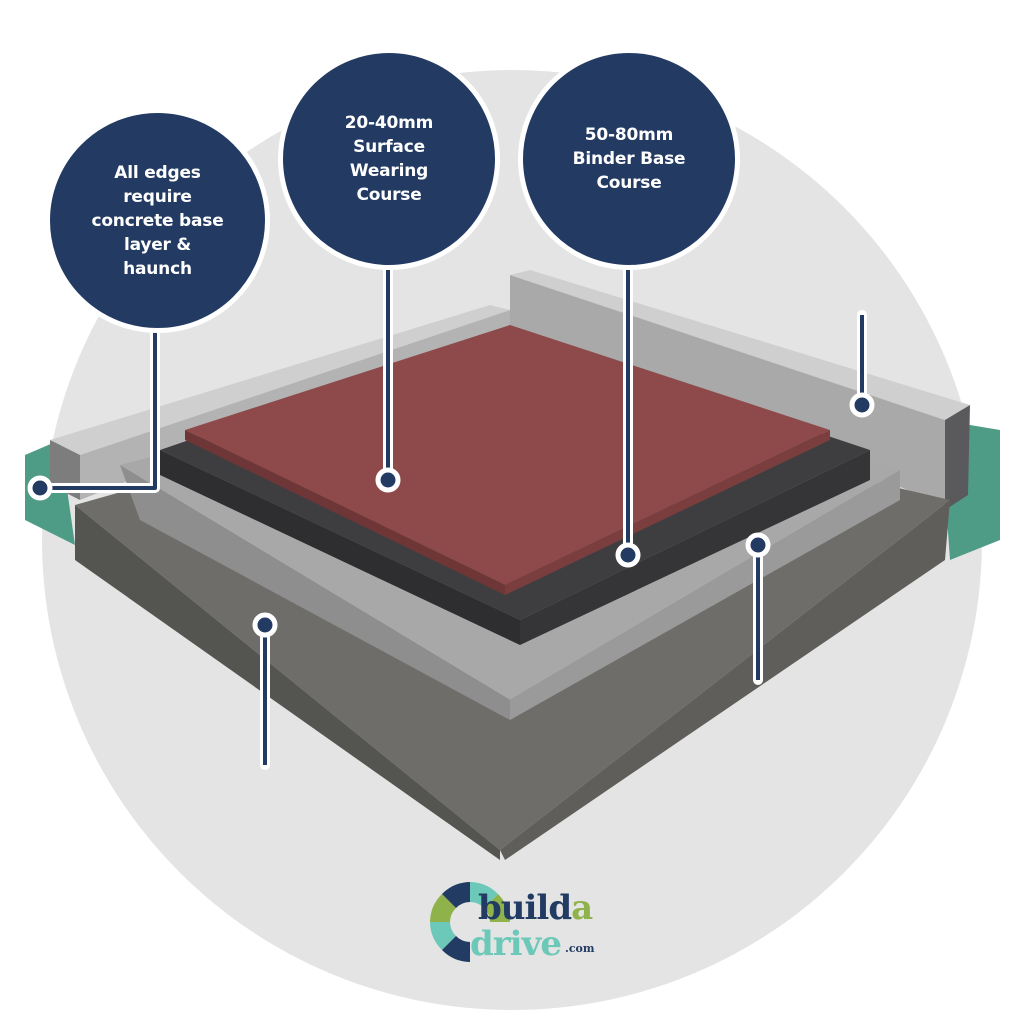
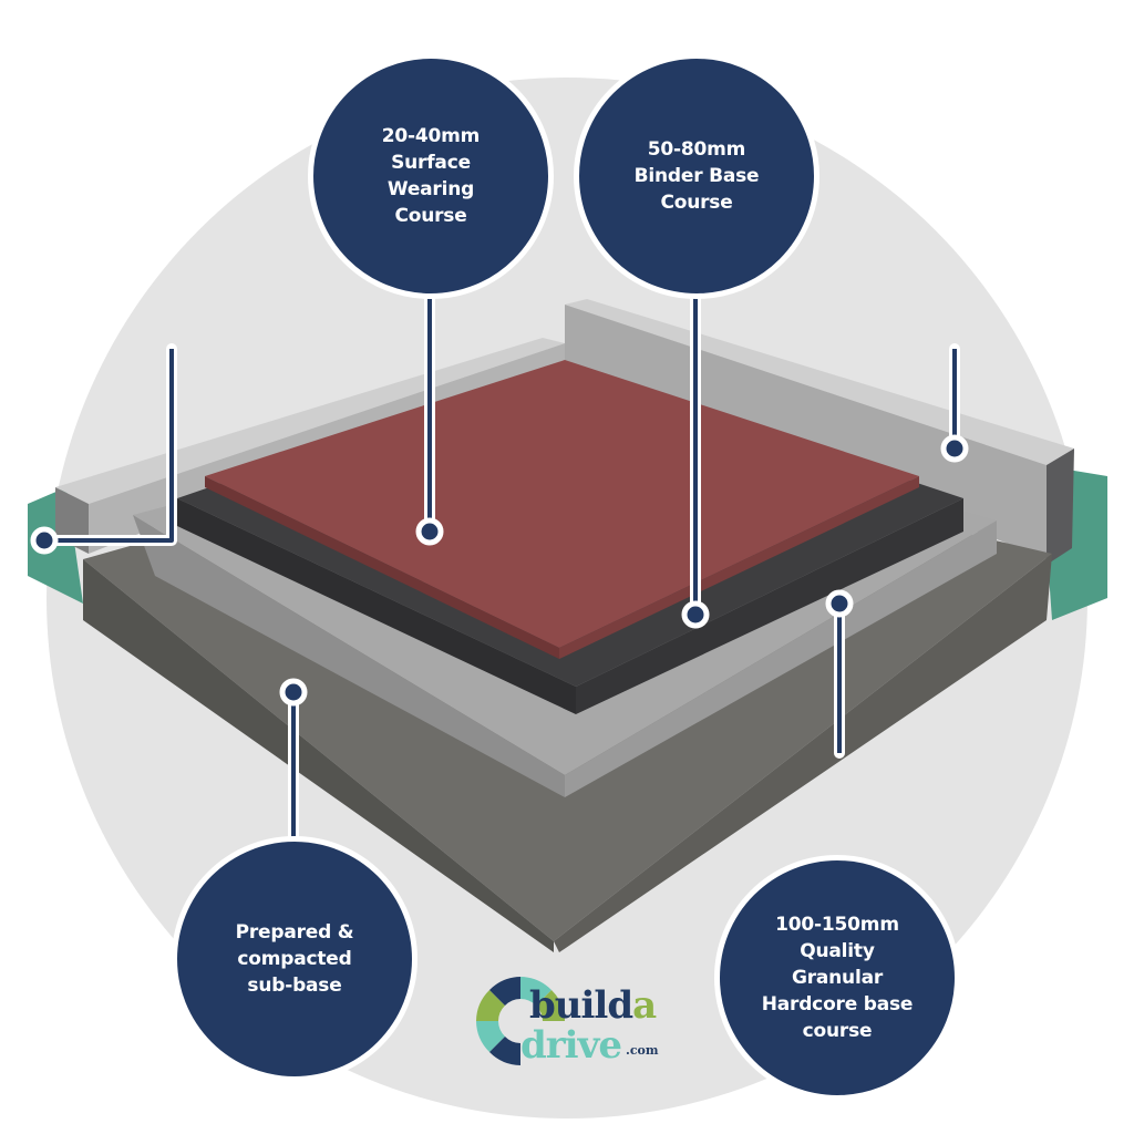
- All edges
- require
- concrete base
- layer &
- haunch
  20-40mm
  Surface
  Wearing
  Course
  50-80mm
  Binder Base
  Course
+ Prepared &
+ compacted
+ sub-base
+ 100-150mm
+ Quality
+ Granular
+ Hardcore base
+ course
  builda
  drive
  .com
